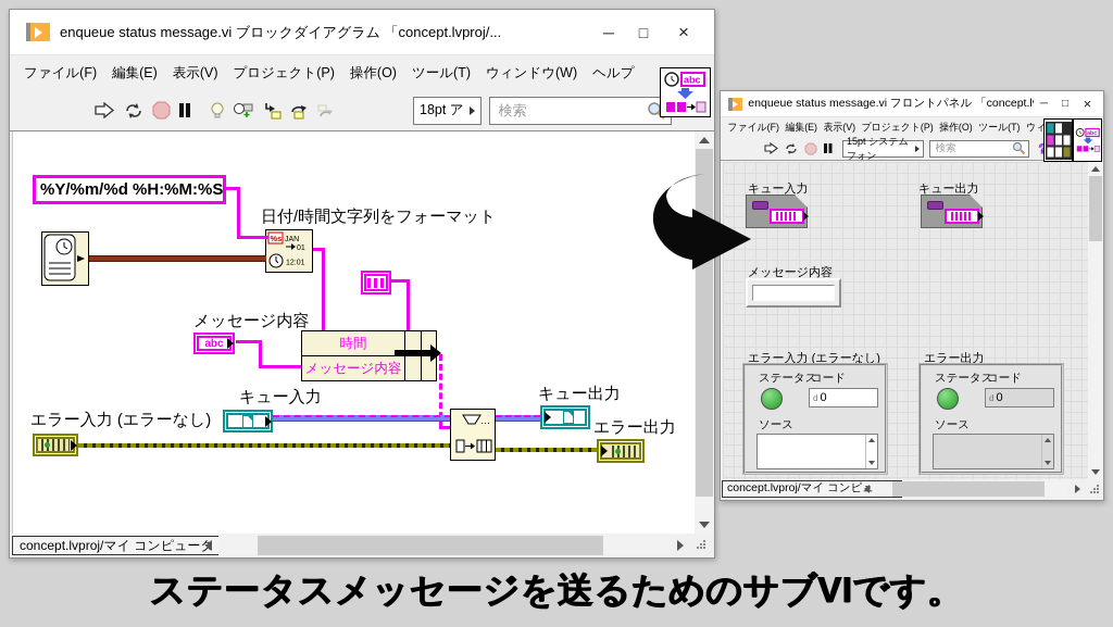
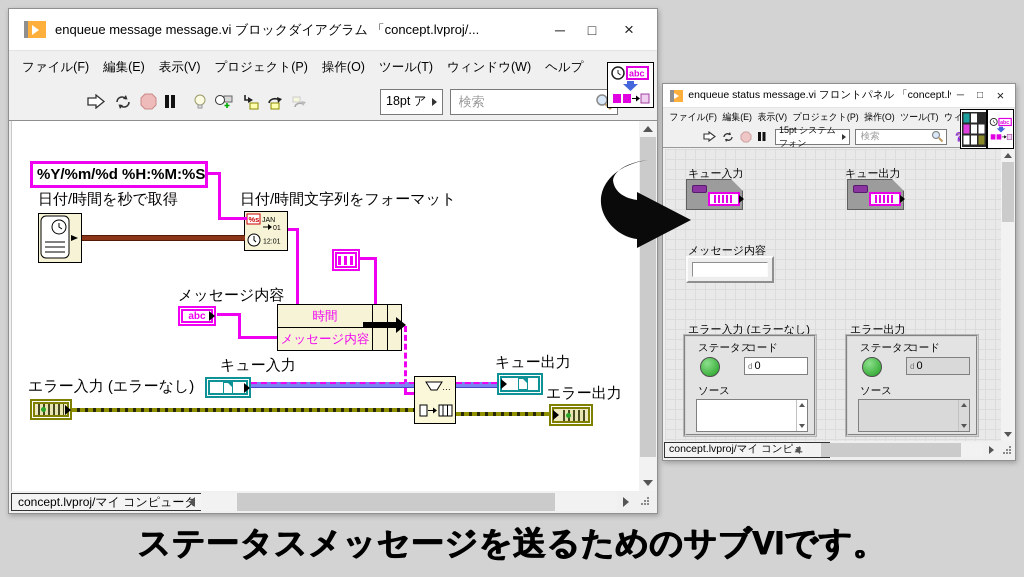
- enqueue status message.vi ブロックダイアグラム 「concept.lvproj/...
+ enqueue message message.vi ブロックダイアグラム 「concept.lvproj/...
  ─
  □
  ×
  ファイル(F)
  編集(E)
  表示(V)
  プロジェクト(P)
  操作(O)
  ツール(T)
  ウィンドウ(W)
  ヘルプ
  18pt ア
  検索
  abc
  %Y/%m/%d %H:%M:%S
+ 日付/時間を秒で取得
  日付/時間文字列をフォーマット
  %s
  メッセージ内容
  abc
  時間
  メッセージ内容
  キュー入力
  エラー入力 (エラーなし)
  …
  キュー出力
  エラー出力
  concept.lvproj/マイ コンピュータ
  enqueue status message.vi フロントパネル 「concept.l
  ─
  □
  ×
  ファイル(F)
  編集(E)
  表示(V)
  プロジェクト(P)
  操作(O)
  ツール(T)
  15pt システムフォン
  検索
  キュー入力
  キュー出力
  メッセージ内容
  エラー入力 (エラーなし)
  ステータス
  コード
  d
  0
  ソース
  エラー出力
  ステータス
  コード
  d
  0
  ソース
  concept.lvproj/マイ コンピュ
  ステータスメッセージを送るためのサブVIです。
